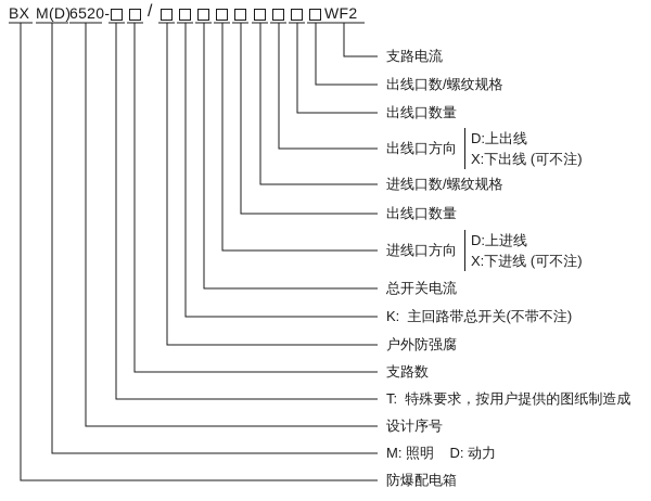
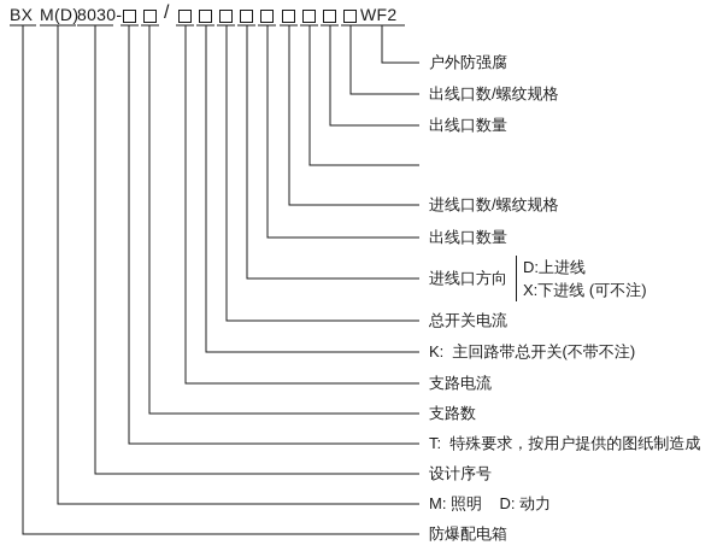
  BX
  M(D)
- 6520-
+ 8030-
  /
  WF2
- 支路电流
+ 户外防强腐
  出线口数/螺纹规格
  出线口数量
- 出线口方向
- D:上出线
- X:下出线 (可不注)
  进线口数/螺纹规格
  出线口数量
  进线口方向
  D:上进线
  X:下进线 (可不注)
  总开关电流
  K: 主回路带总开关(不带不注)
- 户外防强腐
+ 支路电流
  支路数
  T: 特殊要求，按用户提供的图纸制造成
  设计序号
  M: 照明 D: 动力
  防爆配电箱
